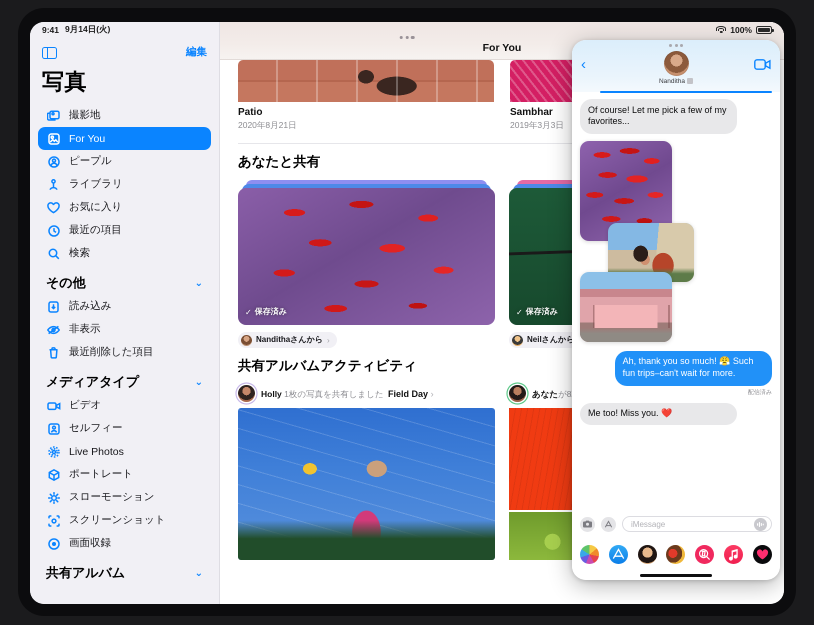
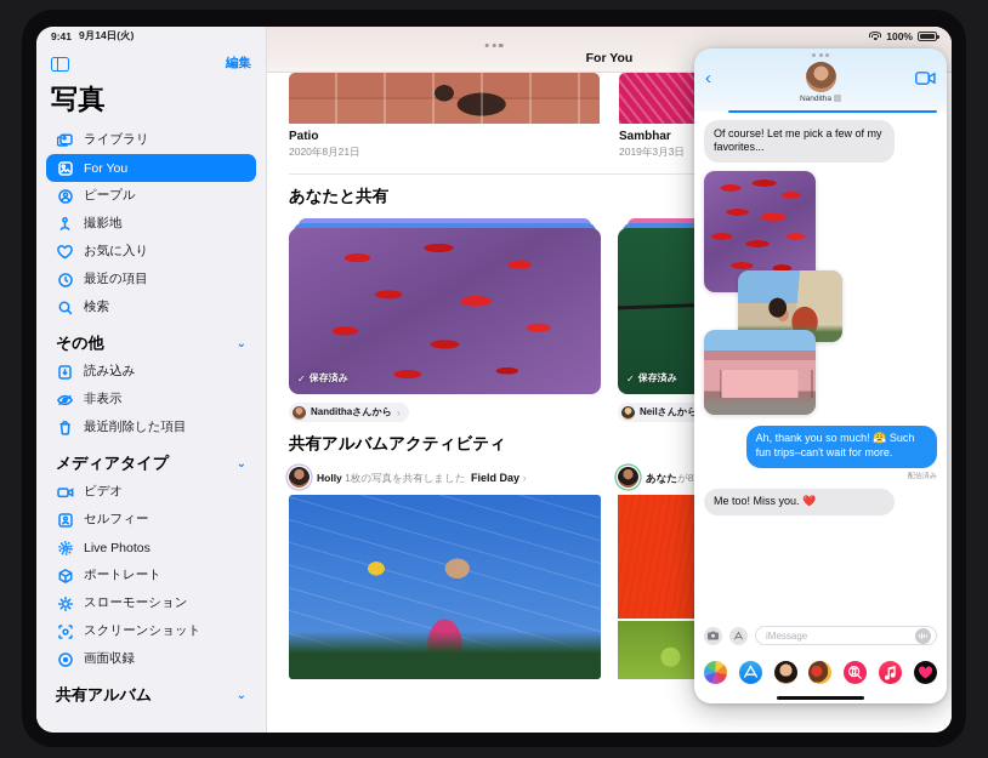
  編集
  写真
- 撮影地
+ ライブラリ
  For You
  ピープル
- ライブラリ
+ 撮影地
  お気に入り
  最近の項目
  検索
  その他
  ⌄
  読み込み
  非表示
  最近削除した項目
  メディアタイプ
  ⌄
  ビデオ
  セルフィー
  Live Photos
  ポートレート
  スローモーション
  スクリーンショット
  画面収録
  共有アルバム
  ⌄
  For You
  Patio
  2020年8月21日
  Sambhar
  2019年3月3日
  あなたと共有
  ✓
  保存済み
  Nandithaさんから
  ›
  ✓
  保存済み
  Neilさんから
  共有アルバムアクティビティ
  Holly 1枚の写真を共有しました Field Day ›
  9:41
  9月14日(火)
  100%
  ‹
  Of course! Let me pick a few of my favorites...
  Ah, thank you so much! 😤 Such fun trips–can't wait for more.
  Me too! Miss you. ❤️
  iMessage
